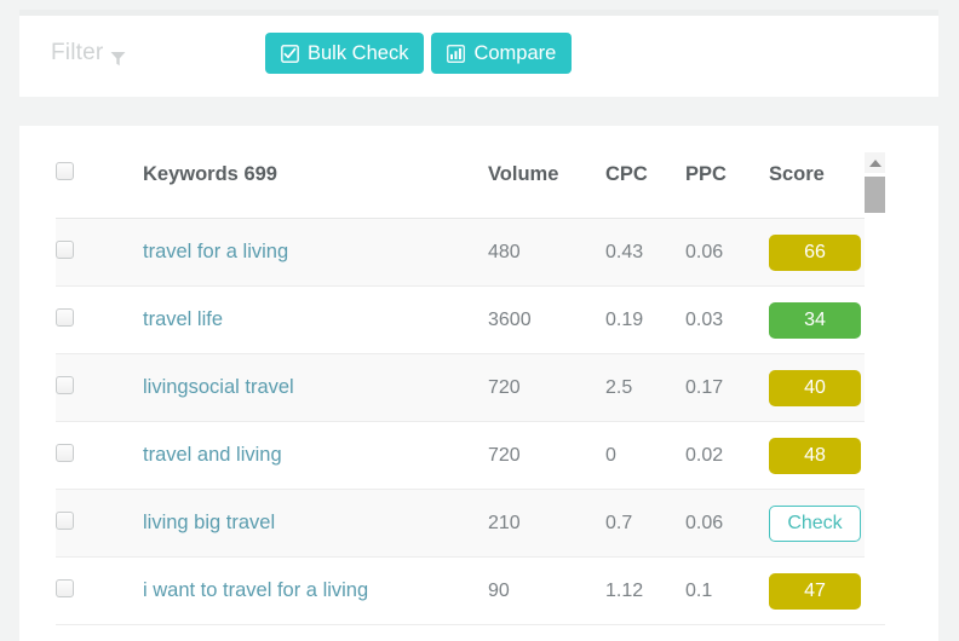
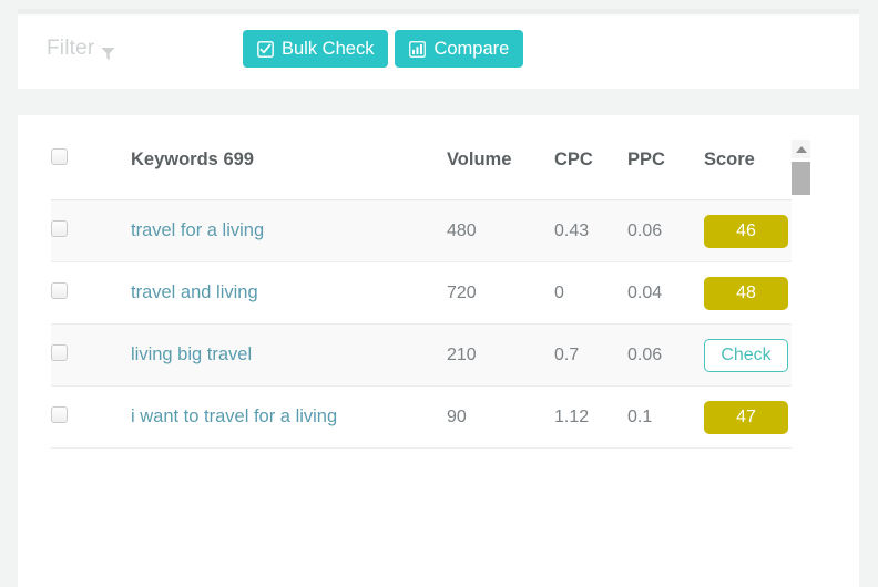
  Filter
  Bulk Check
  Compare
  	Keywords 699	Volume	CPC	PPC	Score
- 	travel for a living	480	0.43	0.06	66
+ 	travel for a living	480	0.43	0.06	46
- 	travel life	3600	0.19	0.03	34
- 	livingsocial travel	720	2.5	0.17	40
- 	travel and living	720	0	0.02	48
+ 	travel and living	720	0	0.04	48
  	living big travel	210	0.7	0.06	Check
  	i want to travel for a living	90	1.12	0.1	47
